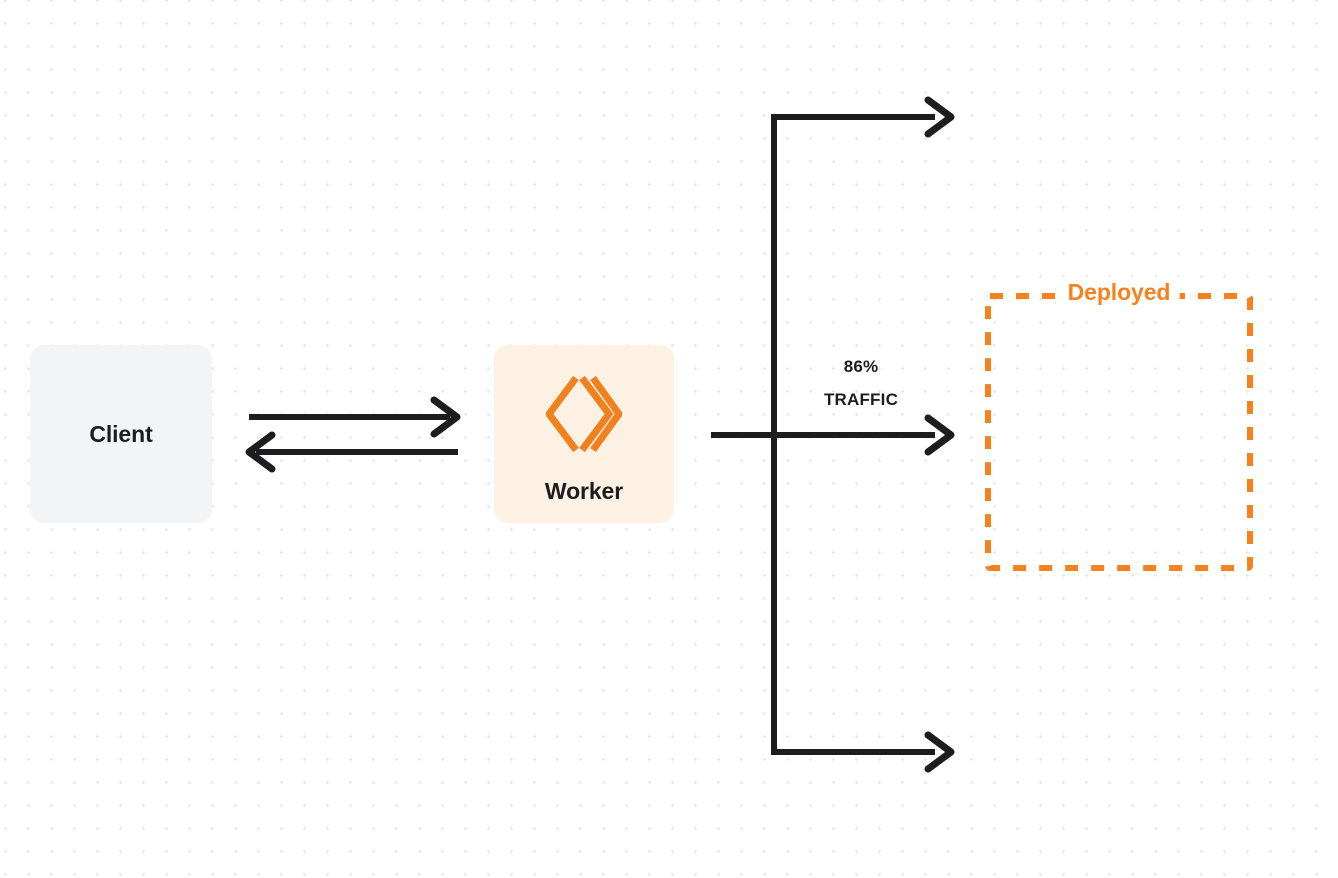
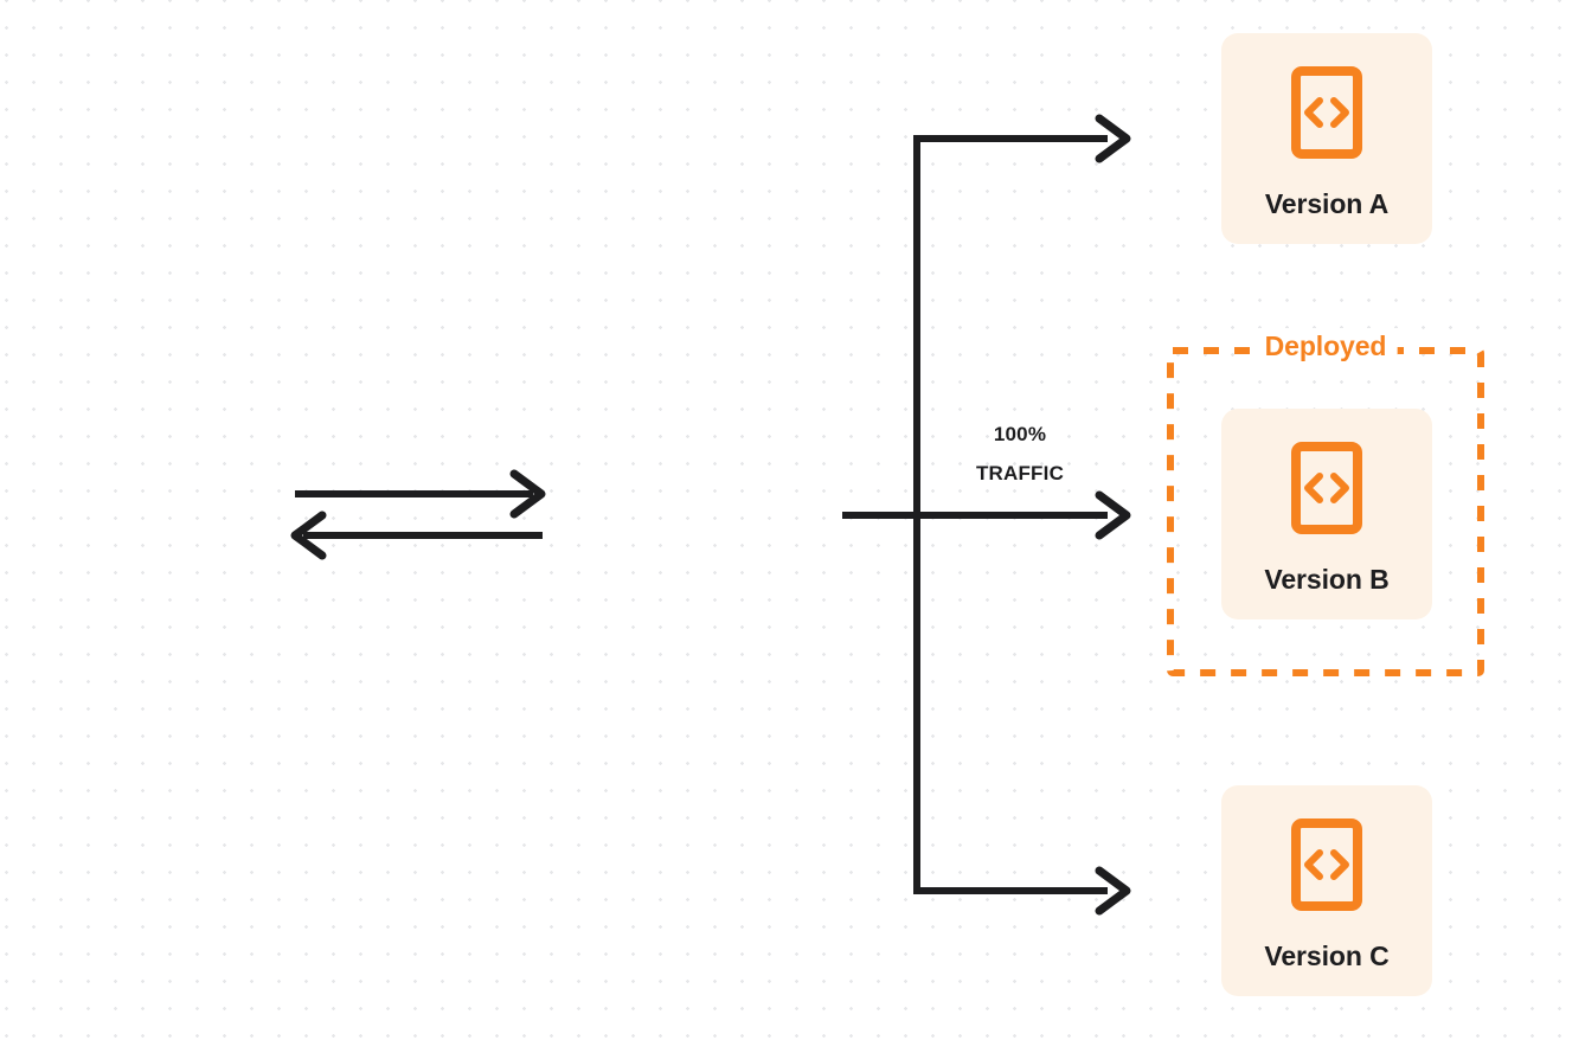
- 86%
+ 100%
  TRAFFIC
- Client
- Worker
  Deployed
+ Version A
+ Version B
+ Version C
